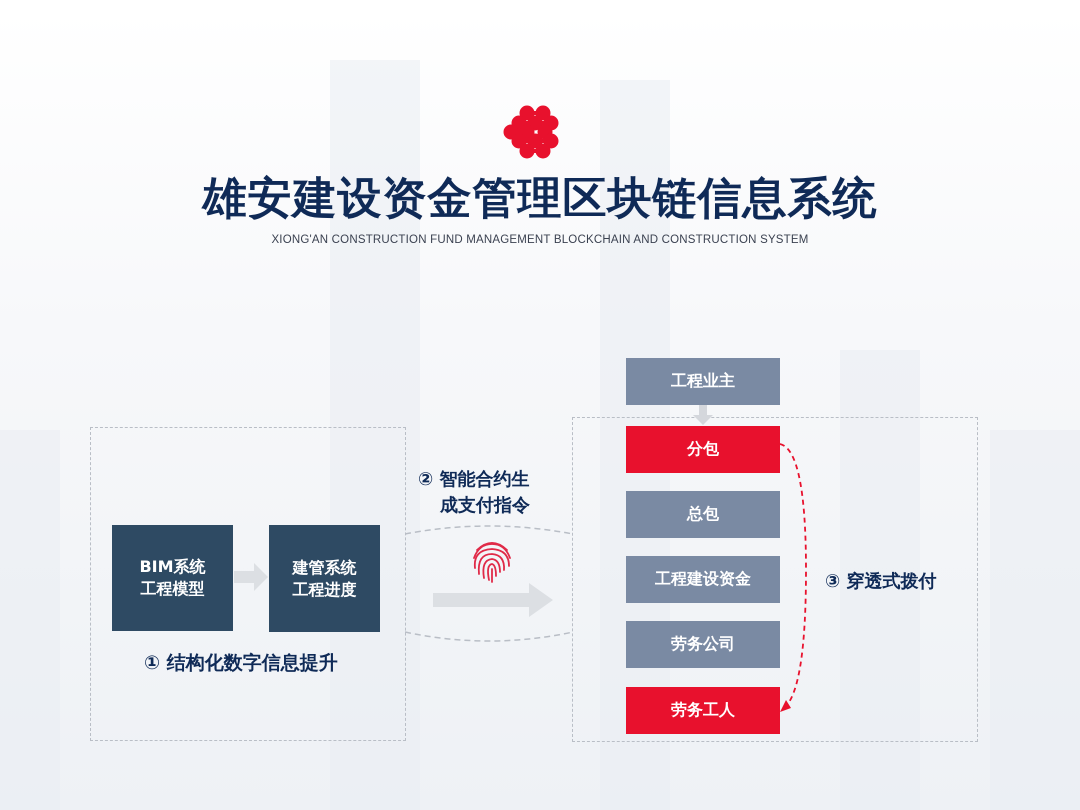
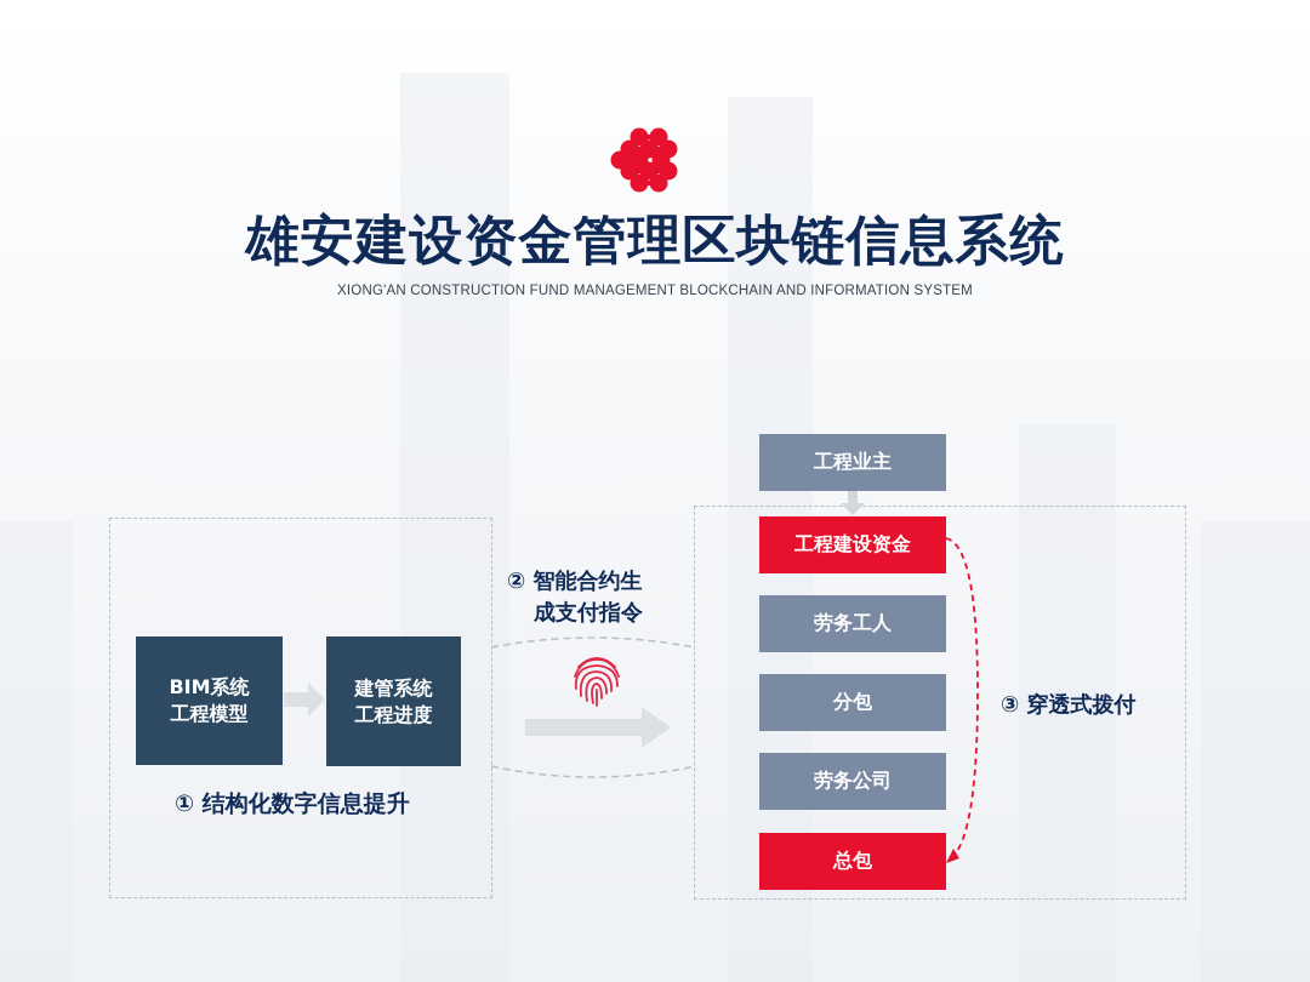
  雄安建设资金管理区块链信息系统
- XIONG'AN CONSTRUCTION FUND MANAGEMENT BLOCKCHAIN AND CONSTRUCTION SYSTEM
+ XIONG'AN CONSTRUCTION FUND MANAGEMENT BLOCKCHAIN AND INFORMATION SYSTEM
  BIM系统
  工程模型
  建管系统
  工程进度
  ① 结构化数字信息提升
  ② 智能合约生
  成支付指令
  工程业主
- 分包
+ 工程建设资金
- 总包
+ 劳务工人
- 工程建设资金
+ 分包
  劳务公司
- 劳务工人
+ 总包
  ③ 穿透式拨付
